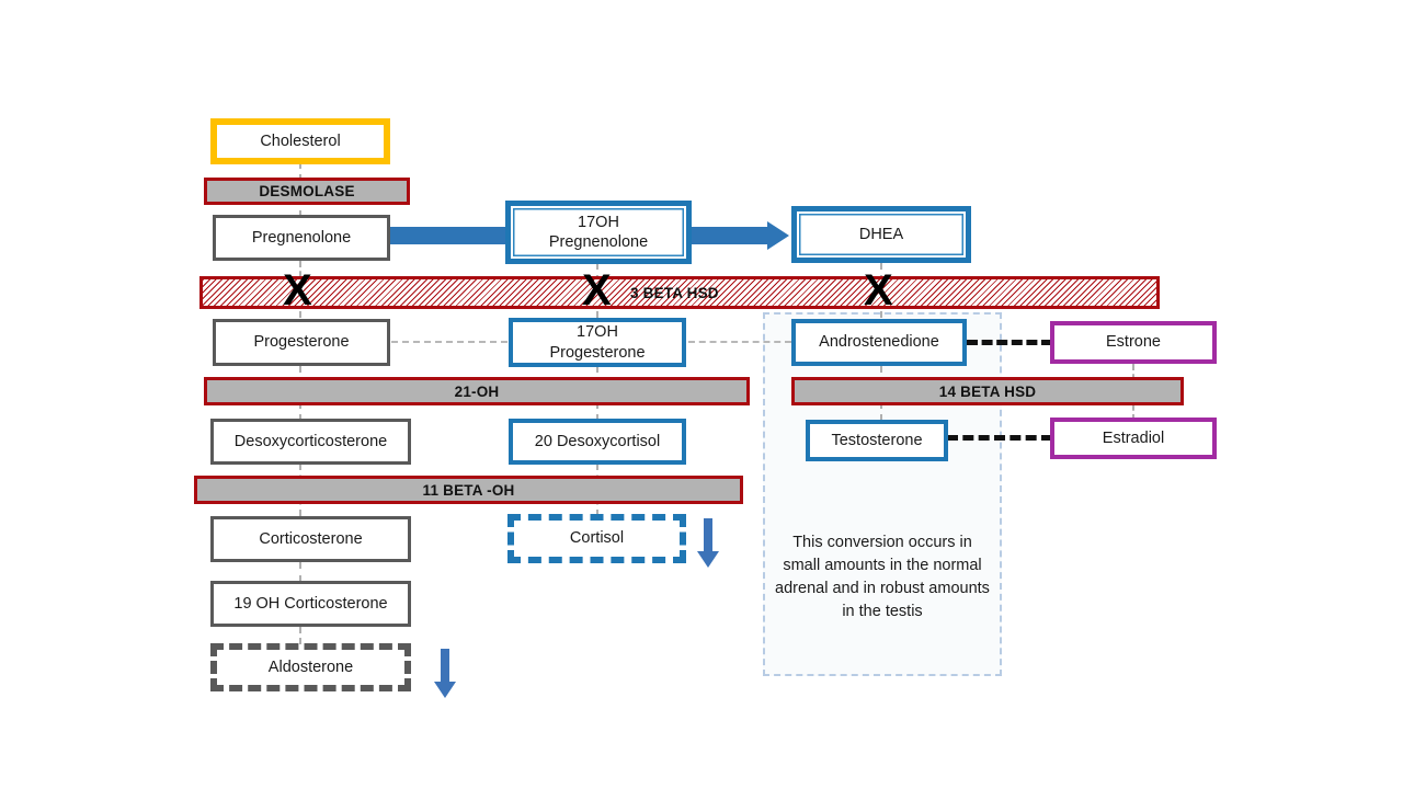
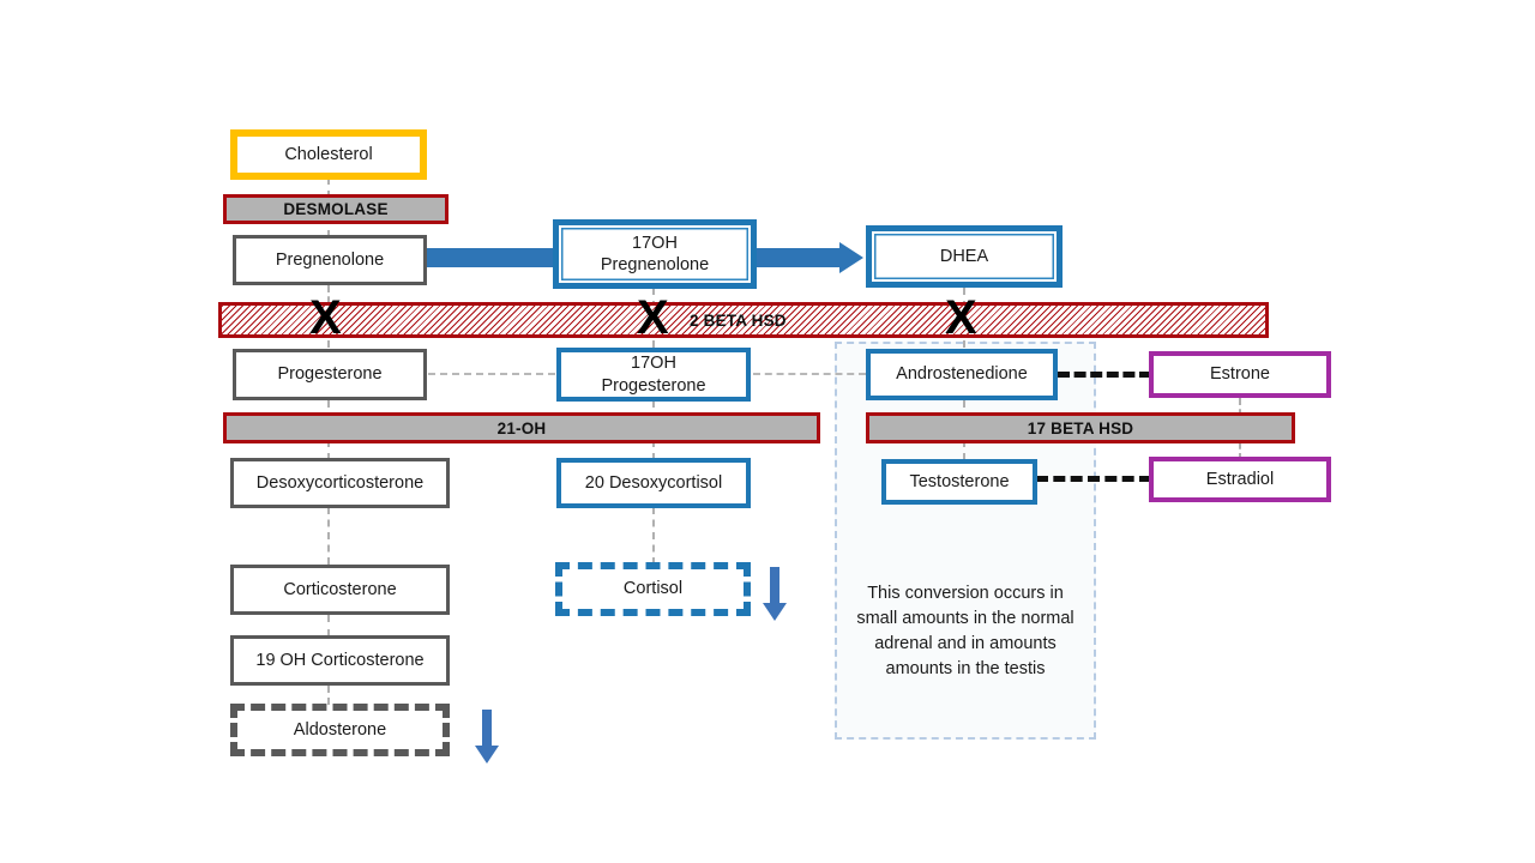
  Cholesterol
  Pregnenolone
  17OH
  Pregnenolone
  DHEA
  Progesterone
  17OH
  Progesterone
  Androstenedione
  Estrone
  Desoxycorticosterone
  20 Desoxycortisol
  Testosterone
  Estradiol
  Corticosterone
  Cortisol
  19 OH Corticosterone
  Aldosterone
  DESMOLASE
- 3 BETA HSD
+ 2 BETA HSD
  21-OH
- 14 BETA HSD
+ 17 BETA HSD
- 11 BETA -OH
  X
  X
  X
- This conversion occurs in small amounts in the normal adrenal and in robust amounts in the testis
+ This conversion occurs in small amounts in the normal adrenal and in amounts amounts in the testis
